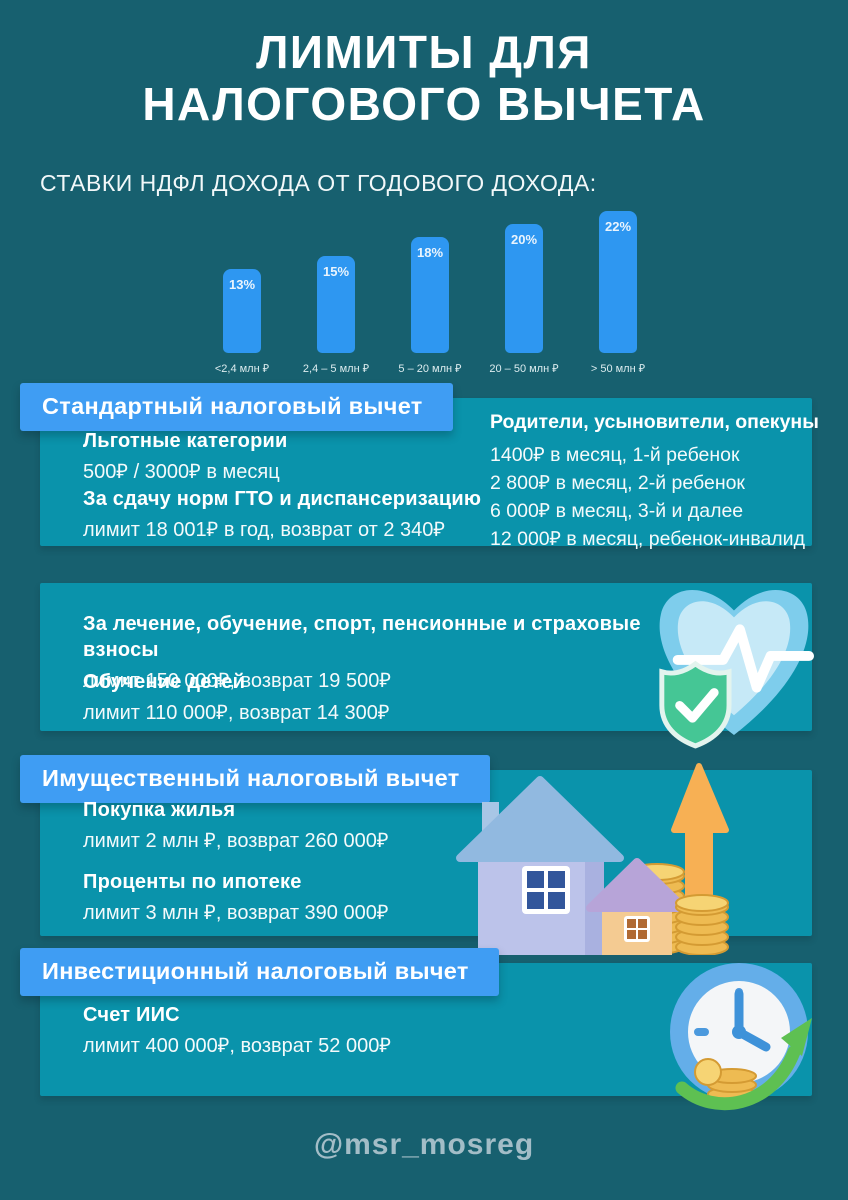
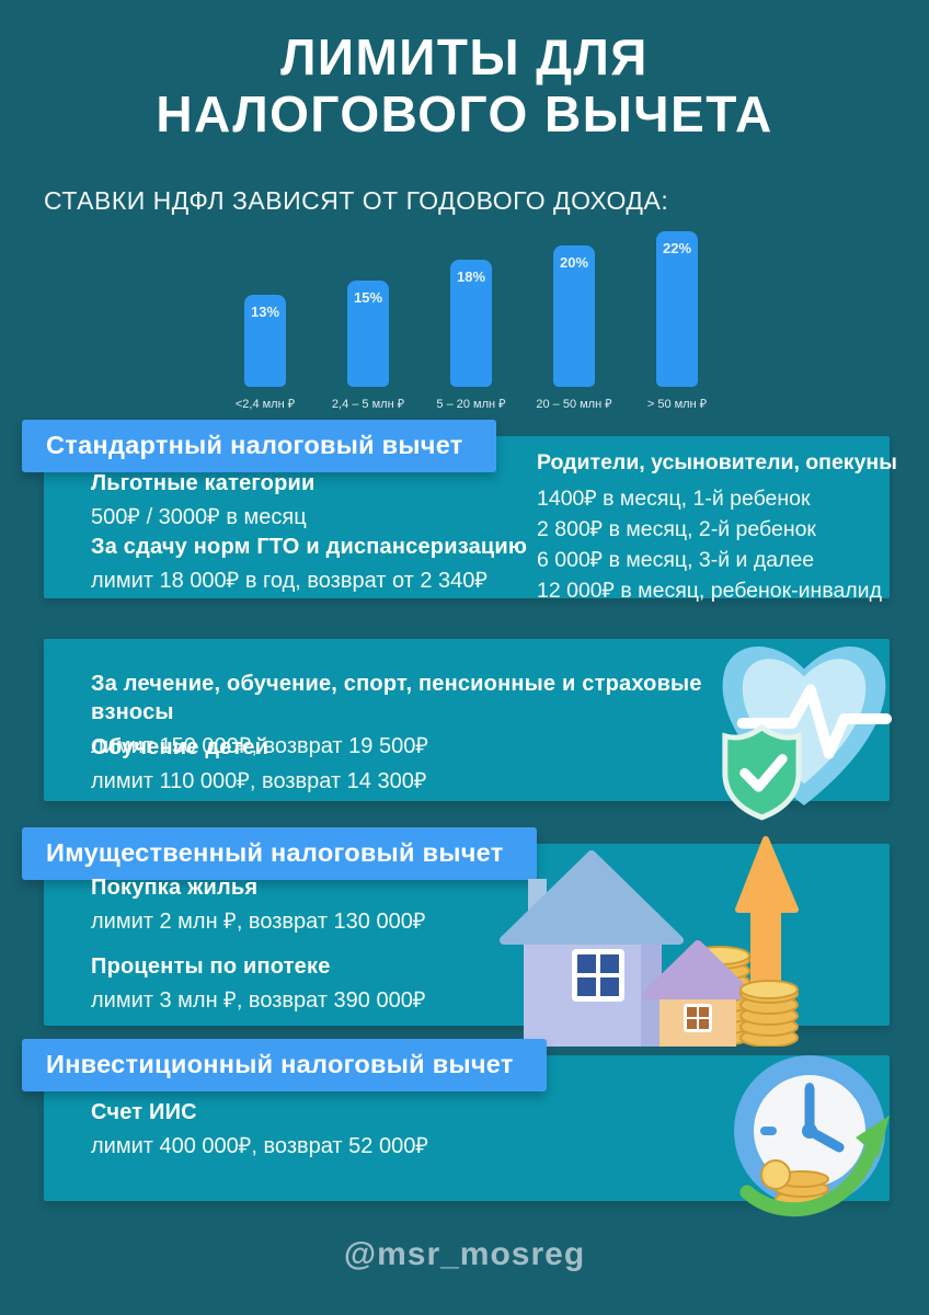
  ЛИМИТЫ ДЛЯ
  НАЛОГОВОГО ВЫЧЕТА
- СТАВКИ НДФЛ ДОХОДА ОТ ГОДОВОГО ДОХОДА:
+ СТАВКИ НДФЛ ЗАВИСЯТ ОТ ГОДОВОГО ДОХОДА:
  13%
  <2,4 млн ₽
  15%
  2,4 – 5 млн ₽
  18%
  5 – 20 млн ₽
  20%
  20 – 50 млн ₽
  22%
  > 50 млн ₽
  Стандартный налоговый вычет
  Льготные категории
  500₽ / 3000₽ в месяц
  За сдачу норм ГТО и диспансеризацию
- лимит 18 001₽ в год, возврат от 2 340₽
+ лимит 18 000₽ в год, возврат от 2 340₽
  Родители, усыновители, опекуны
  1400₽ в месяц, 1-й ребенок
  2 800₽ в месяц, 2-й ребенок
  6 000₽ в месяц, 3-й и далее
  12 000₽ в месяц, ребенок-инвалид
  За лечение, обучение, спорт, пенсионные и страховые взносы
  лимит 150 000₽, возврат 19 500₽
  Обучение детей
  лимит 110 000₽, возврат 14 300₽
  Имущественный налоговый вычет
  Покупка жилья
- лимит 2 млн ₽, возврат 260 000₽
+ лимит 2 млн ₽, возврат 130 000₽
  Проценты по ипотеке
  лимит 3 млн ₽, возврат 390 000₽
  Инвестиционный налоговый вычет
  Счет ИИС
  лимит 400 000₽, возврат 52 000₽
  @msr_mosreg
